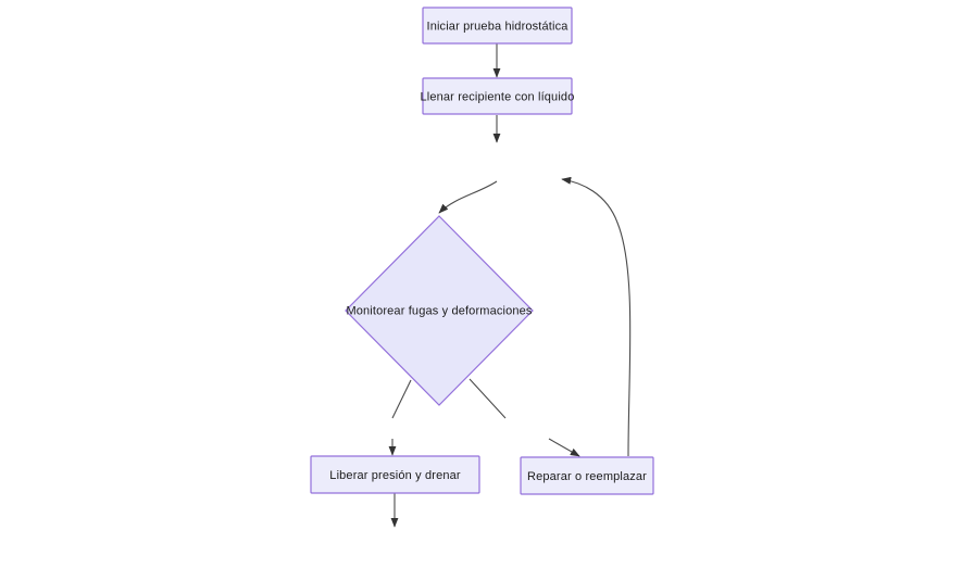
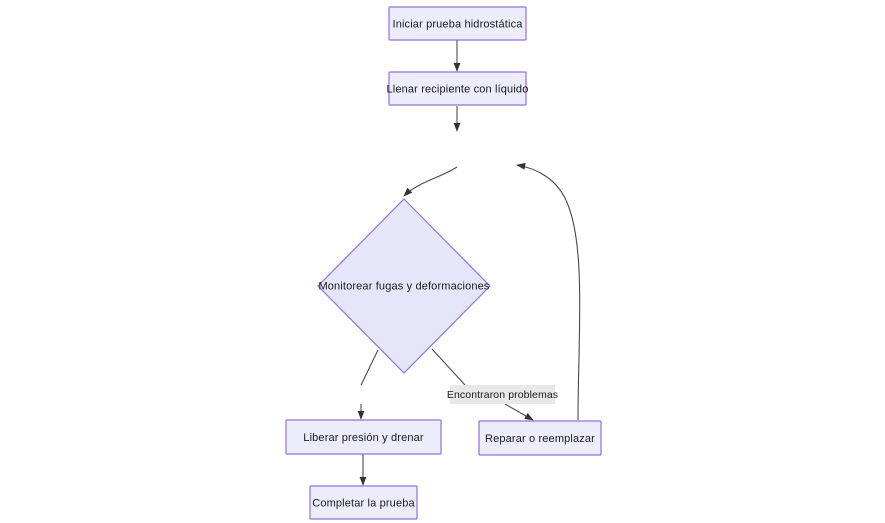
  Iniciar prueba hidrostática
  Llenar recipiente con líquido
  Monitorear fugas y deformaciones
  Liberar presión y drenar
  Reparar o reemplazar
+ Completar la prueba
+ Encontraron problemas
